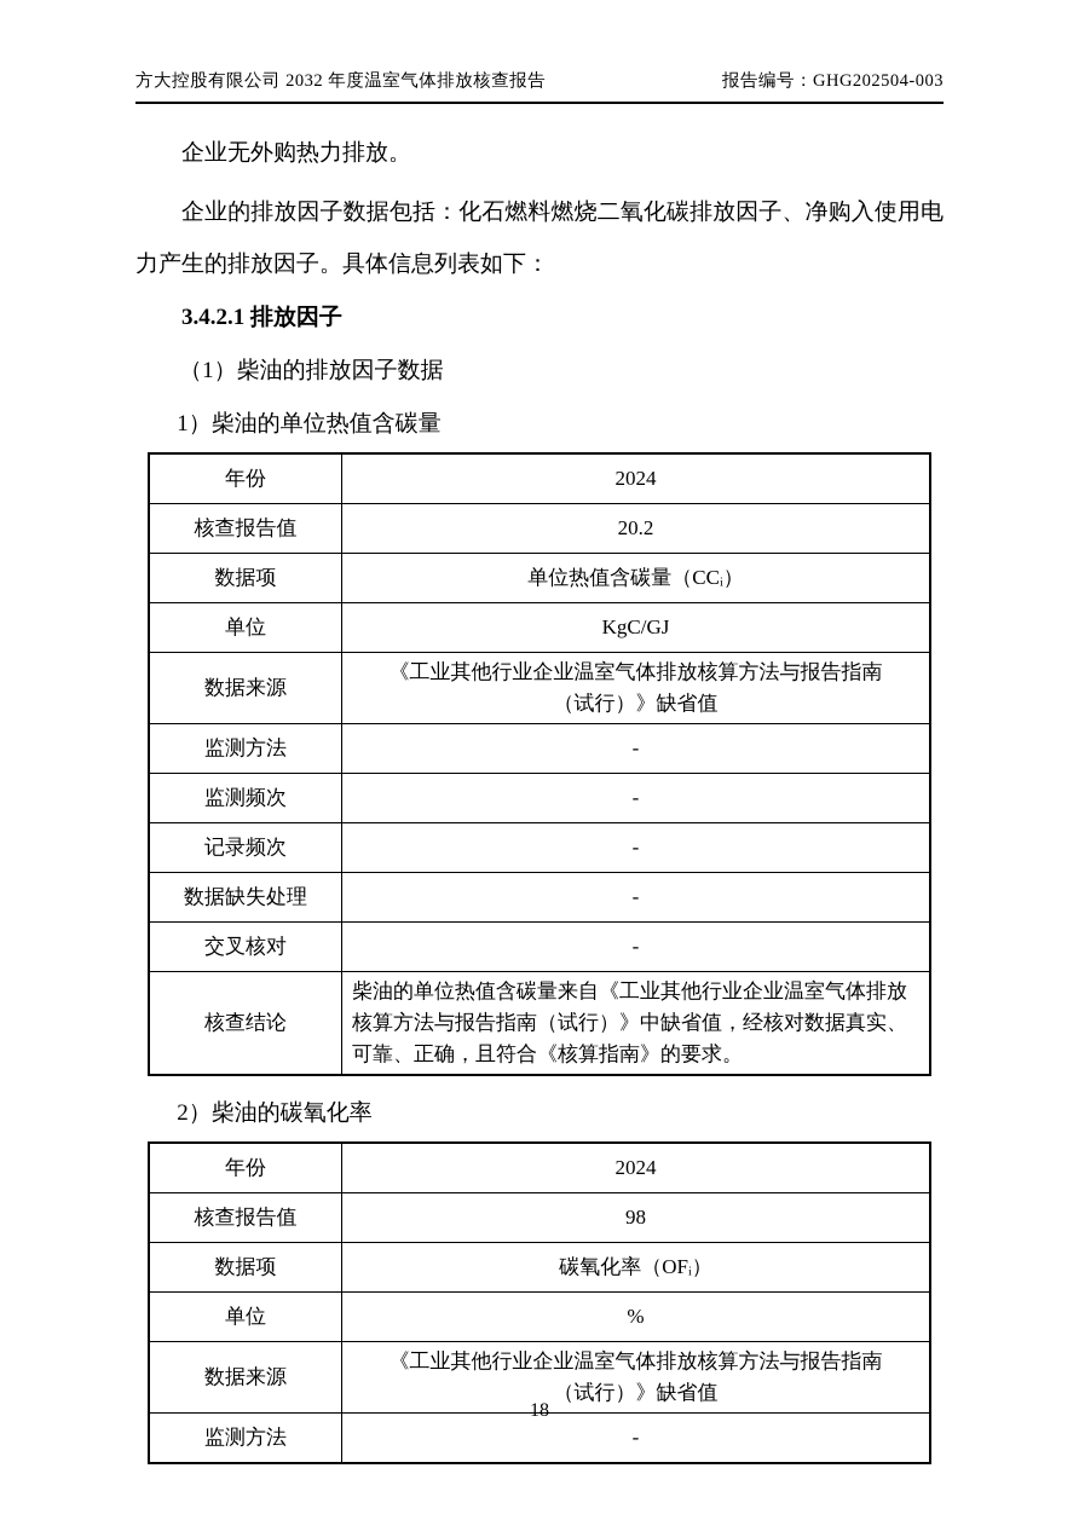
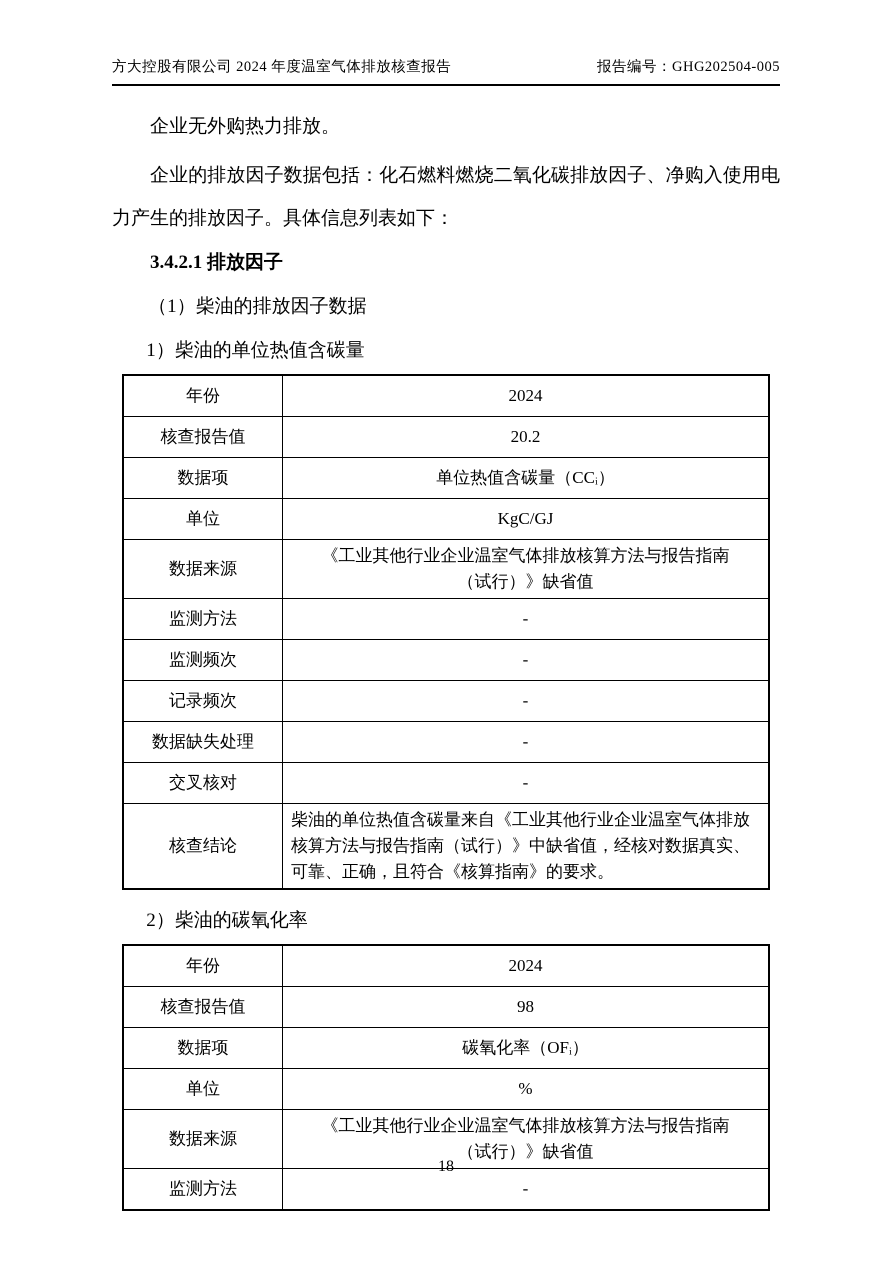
- 方大控股有限公司 2032 年度温室气体排放核查报告
+ 方大控股有限公司 2024 年度温室气体排放核查报告
- 报告编号：GHG202504-003
+ 报告编号：GHG202504-005
  企业无外购热力排放。
  企业的排放因子数据包括：化石燃料燃烧二氧化碳排放因子、净购入使用电力产生的排放因子。具体信息列表如下：
  3.4.2.1 排放因子
  （1）柴油的排放因子数据
  1）柴油的单位热值含碳量
  年份	2024
  核查报告值	20.2
  数据项	单位热值含碳量（CCᵢ）
  单位	KgC/GJ
  数据来源	《工业其他行业企业温室气体排放核算方法与报告指南（试行）》缺省值
  监测方法	-
  监测频次	-
  记录频次	-
  数据缺失处理	-
  交叉核对	-
  核查结论	柴油的单位热值含碳量来自《工业其他行业企业温室气体排放核算方法与报告指南（试行）》中缺省值，经核对数据真实、可靠、正确，且符合《核算指南》的要求。
  2）柴油的碳氧化率
  年份	2024
  核查报告值	98
  数据项	碳氧化率（OFᵢ）
  单位	%
  数据来源	《工业其他行业企业温室气体排放核算方法与报告指南（试行）》缺省值
  监测方法	-
  18
